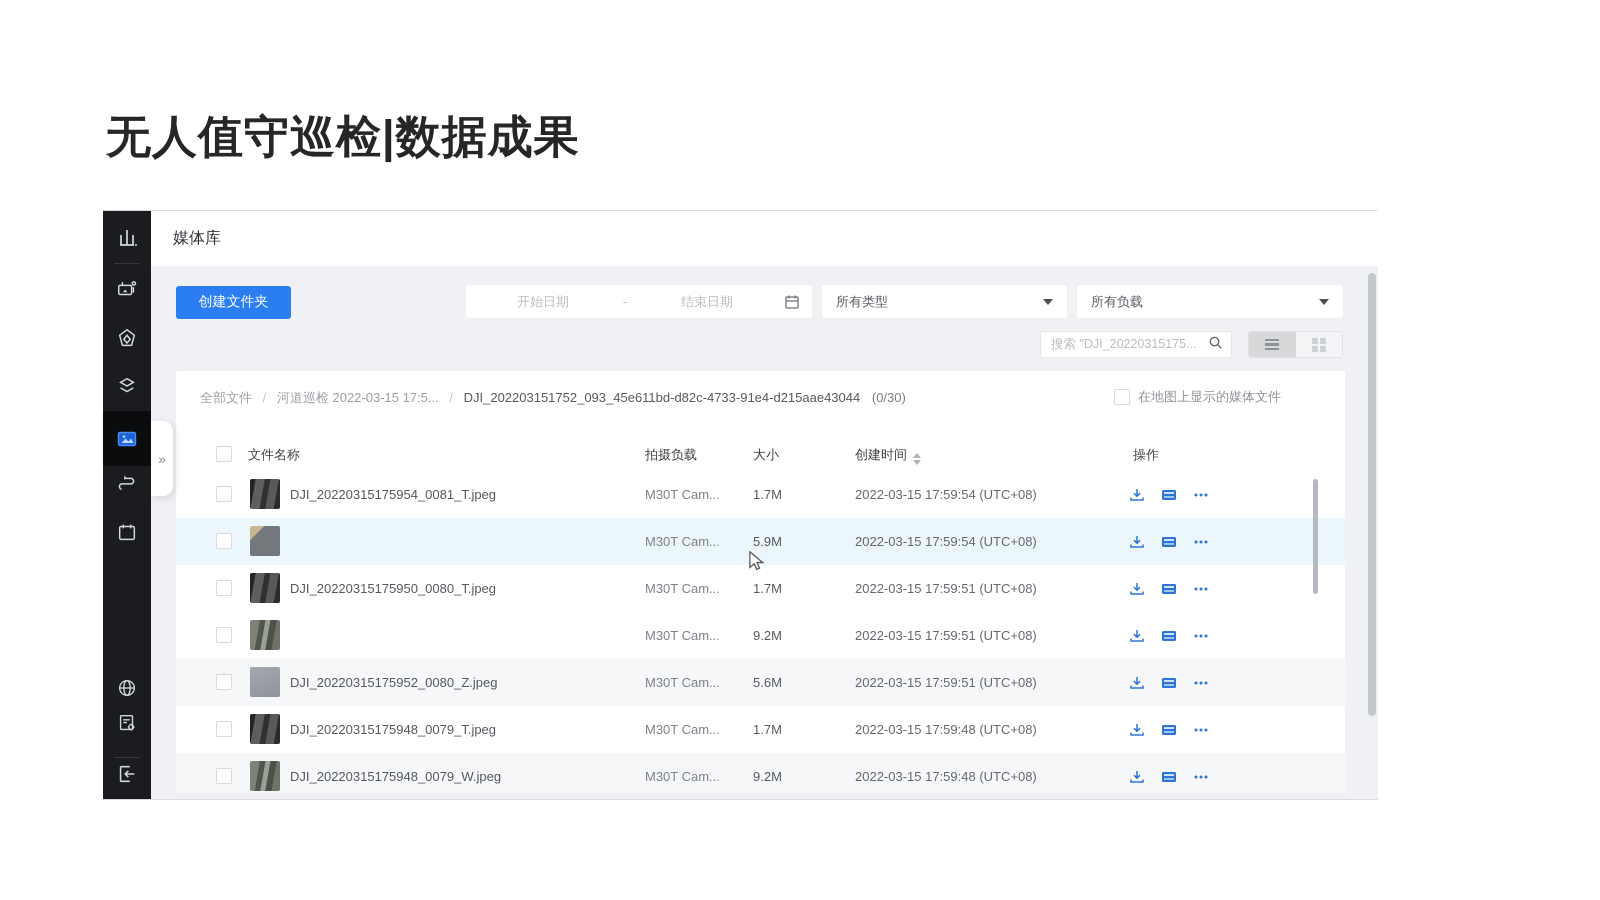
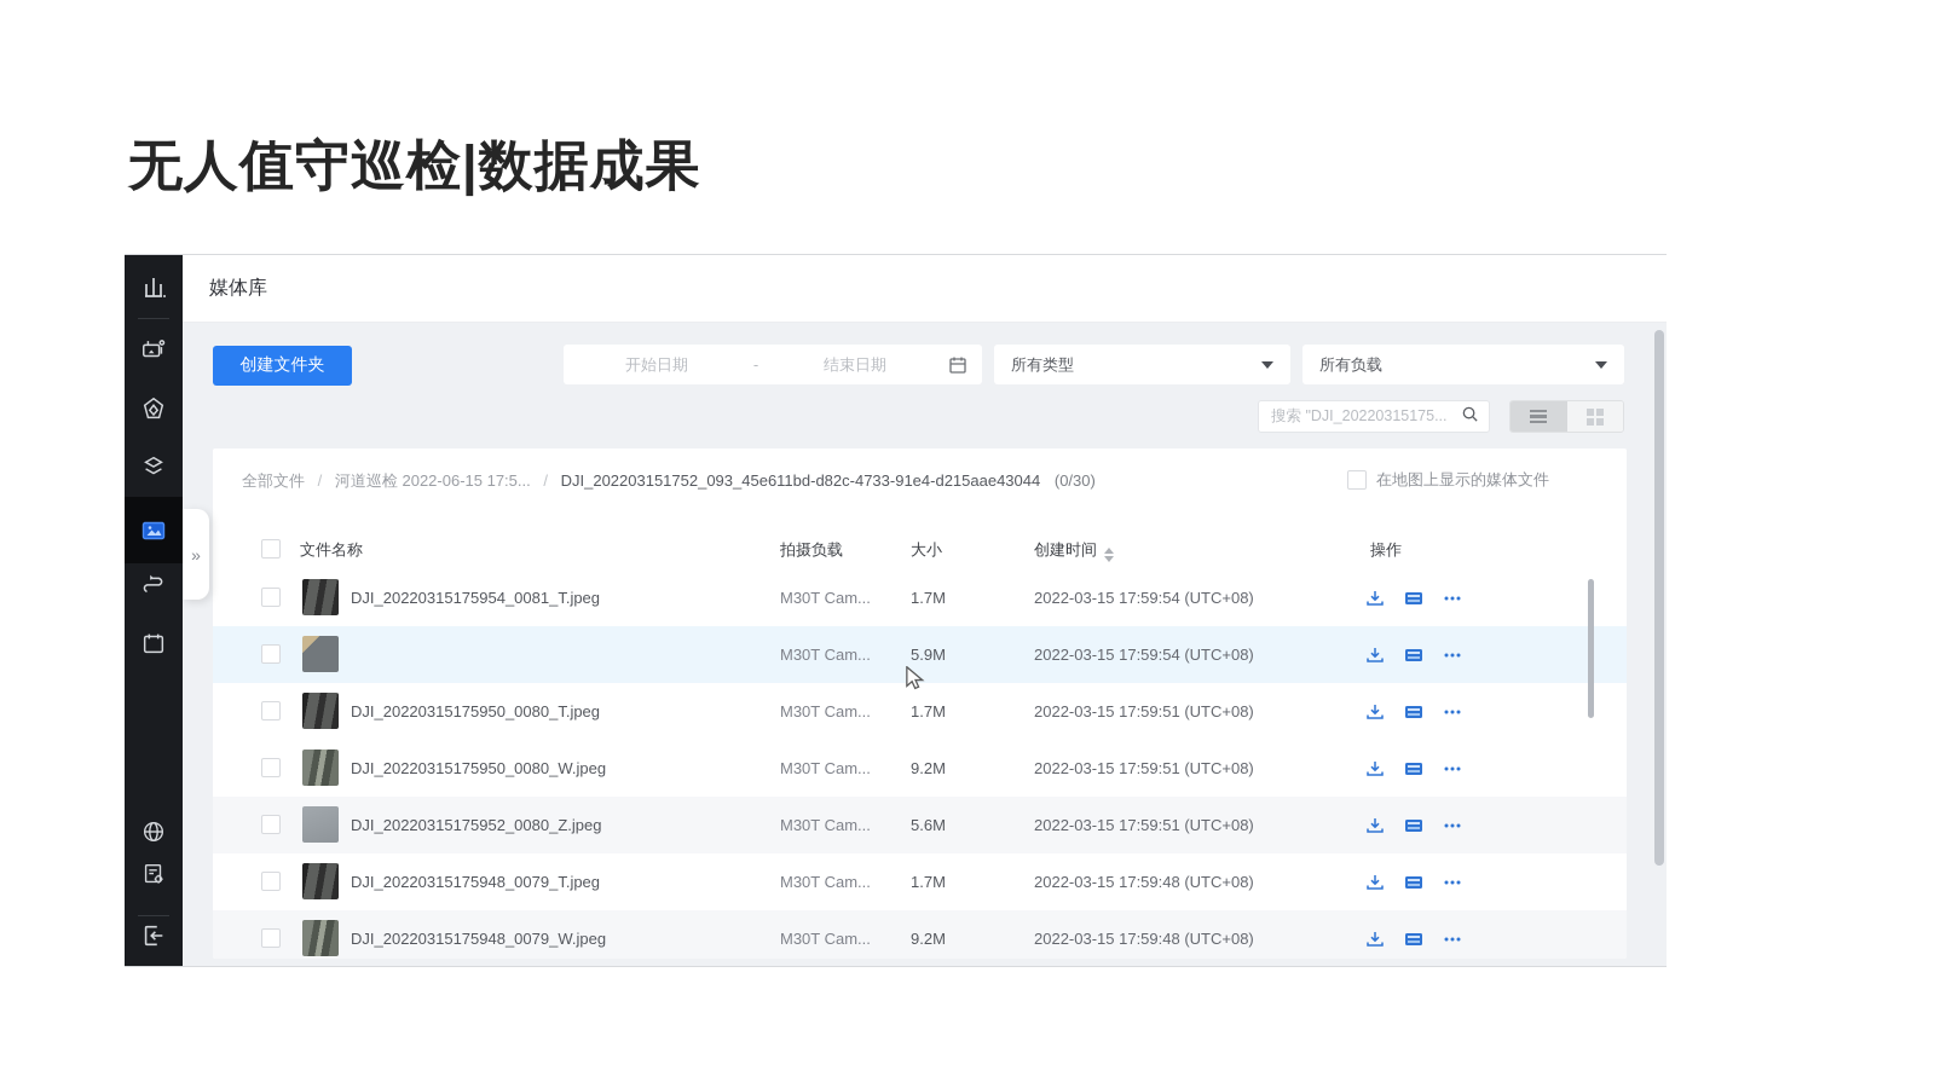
  无人值守巡检|数据成果
  »
  媒体库
  创建文件夹
  开始日期
  -
  结束日期
  所有类型
  所有负载
  搜索 "DJI_20220315175...
- 全部文件 / 河道巡检 2022-03-15 17:5... / DJI_202203151752_093_45e611bd-d82c-4733-91e4-d215aae43044 (0/30)
+ 全部文件 / 河道巡检 2022-06-15 17:5... / DJI_202203151752_093_45e611bd-d82c-4733-91e4-d215aae43044 (0/30)
  在地图上显示的媒体文件
  文件名称
  拍摄负载
  大小
  创建时间
  操作
  DJI_20220315175954_0081_T.jpeg
  M30T Cam...
  1.7M
  2022-03-15 17:59:54 (UTC+08)
  M30T Cam...
  5.9M
  2022-03-15 17:59:54 (UTC+08)
  DJI_20220315175950_0080_T.jpeg
  M30T Cam...
  1.7M
  2022-03-15 17:59:51 (UTC+08)
+ DJI_20220315175950_0080_W.jpeg
  M30T Cam...
  9.2M
  2022-03-15 17:59:51 (UTC+08)
  DJI_20220315175952_0080_Z.jpeg
  M30T Cam...
  5.6M
  2022-03-15 17:59:51 (UTC+08)
  DJI_20220315175948_0079_T.jpeg
  M30T Cam...
  1.7M
  2022-03-15 17:59:48 (UTC+08)
  DJI_20220315175948_0079_W.jpeg
  M30T Cam...
  9.2M
  2022-03-15 17:59:48 (UTC+08)
